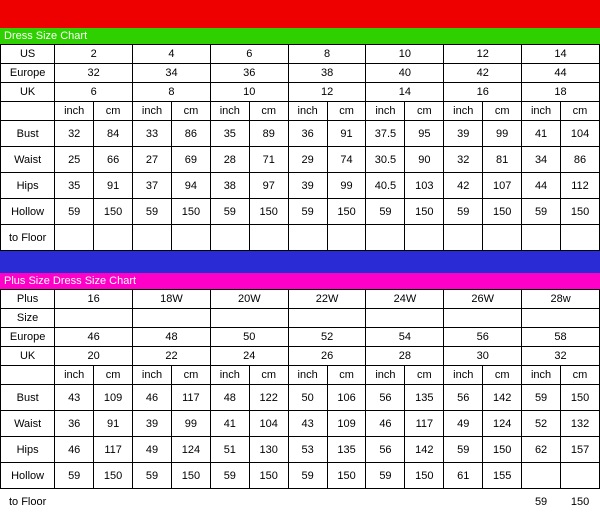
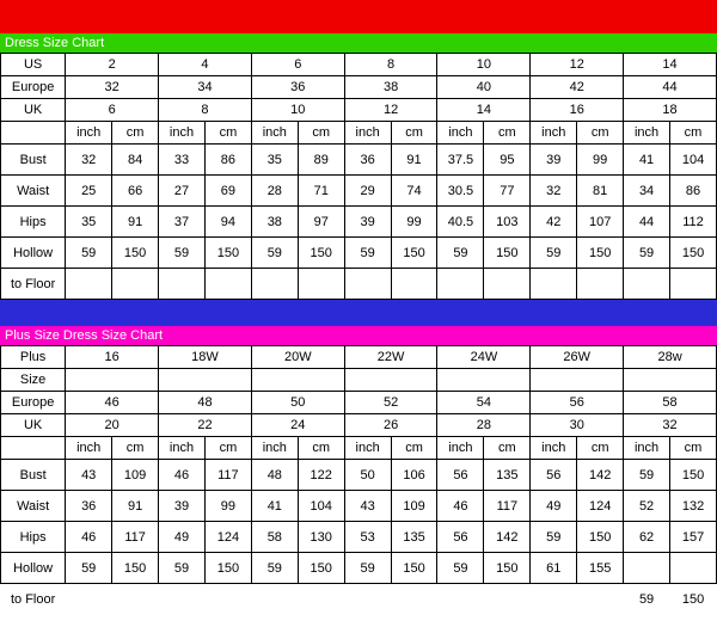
  Dress Size Chart
  US	2	4	6	8	10	12	14
  Europe	32	34	36	38	40	42	44
  UK	6	8	10	12	14	16	18
  	inch	cm	inch	cm	inch	cm	inch	cm	inch	cm	inch	cm	inch	cm
  Bust	32	84	33	86	35	89	36	91	37.5	95	39	99	41	104
- Waist	25	66	27	69	28	71	29	74	30.5	90	32	81	34	86
+ Waist	25	66	27	69	28	71	29	74	30.5	77	32	81	34	86
  Hips	35	91	37	94	38	97	39	99	40.5	103	42	107	44	112
  Hollow	59	150	59	150	59	150	59	150	59	150	59	150	59	150
  to Floor
  Plus Size Dress Size Chart
  Plus	16	18W	20W	22W	24W	26W	28w
  Size
  Europe	46	48	50	52	54	56	58
  UK	20	22	24	26	28	30	32
  	inch	cm	inch	cm	inch	cm	inch	cm	inch	cm	inch	cm	inch	cm
  Bust	43	109	46	117	48	122	50	106	56	135	56	142	59	150
  Waist	36	91	39	99	41	104	43	109	46	117	49	124	52	132
- Hips	46	117	49	124	51	130	53	135	56	142	59	150	62	157
+ Hips	46	117	49	124	58	130	53	135	56	142	59	150	62	157
  Hollow	59	150	59	150	59	150	59	150	59	150	61	155
  to Floor													59	150
